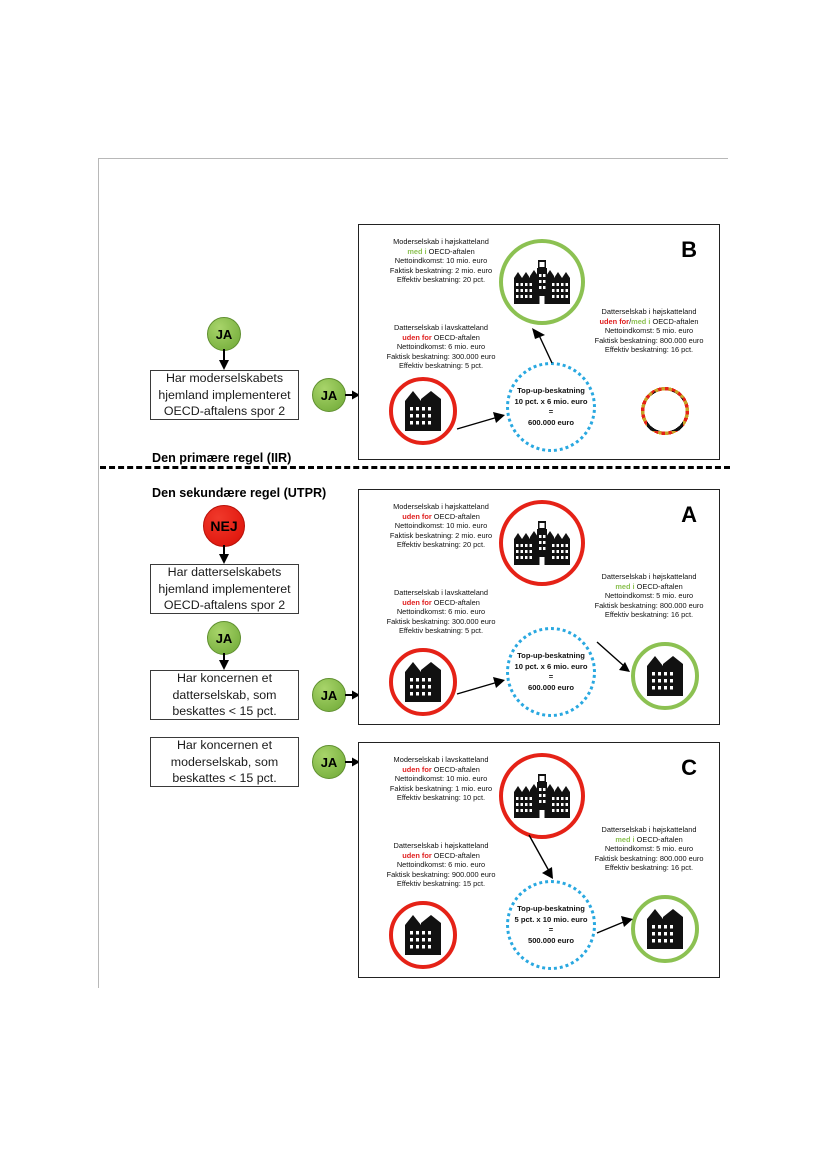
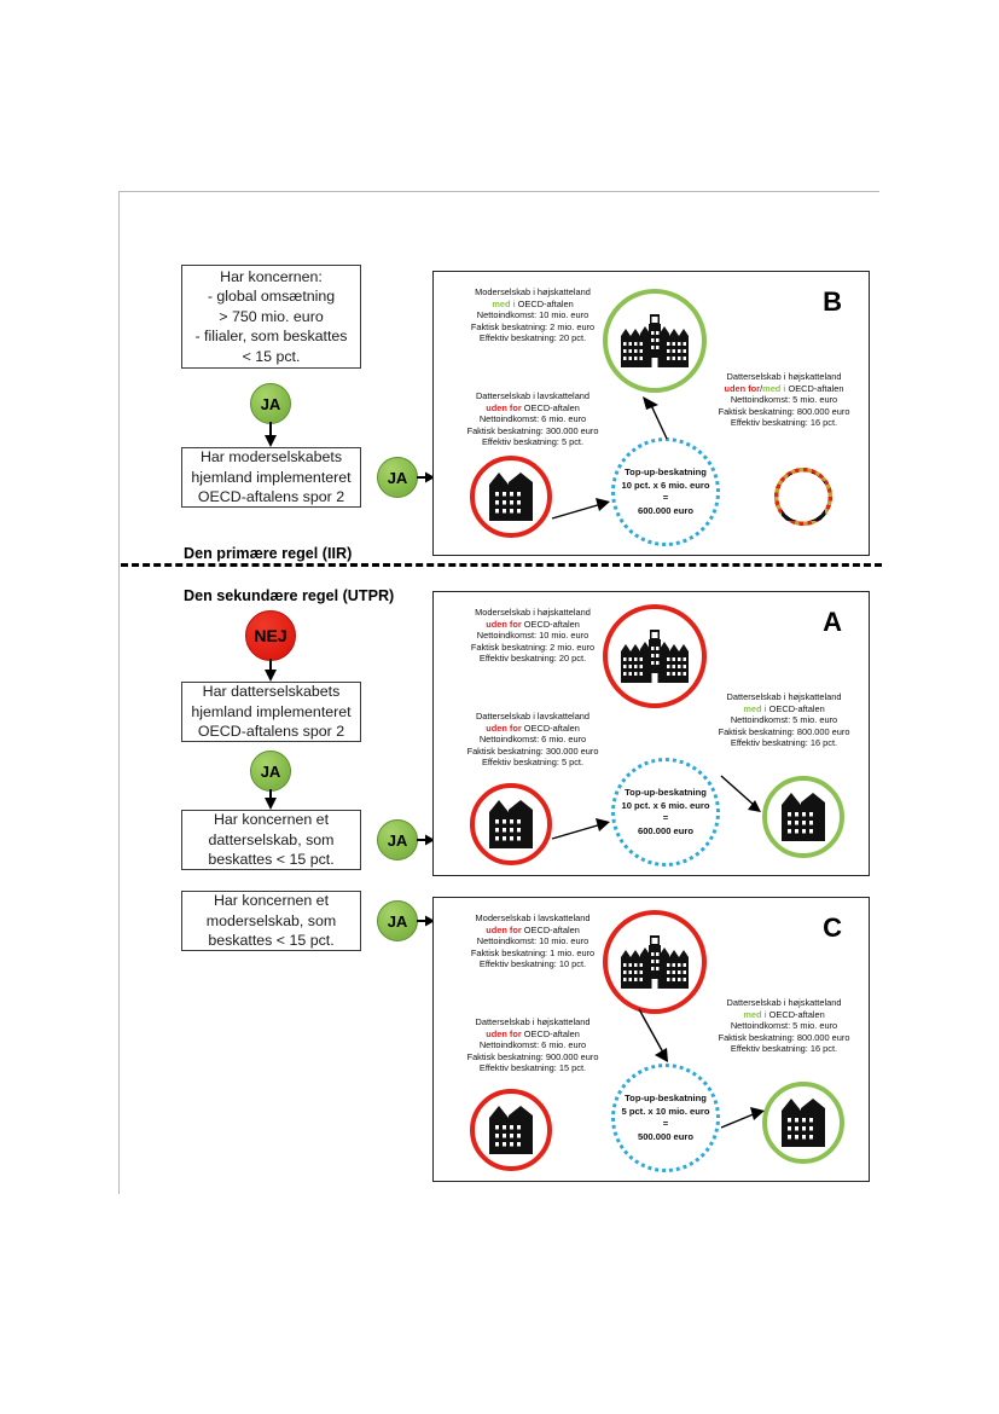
+ Har koncernen:
+ - global omsætning
+ > 750 mio. euro
+ - filialer, som beskattes
+ < 15 pct.
  JA
  Har moderselskabets
  hjemland implementeret
  OECD-aftalens spor 2
  JA
  Den primære regel (IIR)
  Den sekundære regel (UTPR)
  NEJ
  Har datterselskabets
  hjemland implementeret
  OECD-aftalens spor 2
  JA
  Har koncernen et
  datterselskab, som
  beskattes < 15 pct.
  JA
  Har koncernen et
  moderselskab, som
  beskattes < 15 pct.
  JA
  B
  Moderselskab i højskatteland
  med i OECD-aftalen
  Nettoindkomst: 10 mio. euro
  Faktisk beskatning: 2 mio. euro
  Effektiv beskatning: 20 pct.
  Datterselskab i lavskatteland
  uden for OECD-aftalen
  Nettoindkomst: 6 mio. euro
  Faktisk beskatning: 300.000 euro
  Effektiv beskatning: 5 pct.
  Datterselskab i højskatteland
  uden for/med i OECD-aftalen
  Nettoindkomst: 5 mio. euro
  Faktisk beskatning: 800.000 euro
  Effektiv beskatning: 16 pct.
  Top-up-beskatning
  10 pct. x 6 mio. euro
  =
  600.000 euro
  A
  Moderselskab i højskatteland
  uden for OECD-aftalen
  Nettoindkomst: 10 mio. euro
  Faktisk beskatning: 2 mio. euro
  Effektiv beskatning: 20 pct.
  Datterselskab i lavskatteland
  uden for OECD-aftalen
  Nettoindkomst: 6 mio. euro
  Faktisk beskatning: 300.000 euro
  Effektiv beskatning: 5 pct.
  Datterselskab i højskatteland
  med i OECD-aftalen
  Nettoindkomst: 5 mio. euro
  Faktisk beskatning: 800.000 euro
  Effektiv beskatning: 16 pct.
  Top-up-beskatning
  10 pct. x 6 mio. euro
  =
  600.000 euro
  C
  Moderselskab i lavskatteland
  uden for OECD-aftalen
  Nettoindkomst: 10 mio. euro
  Faktisk beskatning: 1 mio. euro
  Effektiv beskatning: 10 pct.
  Datterselskab i højskatteland
  uden for OECD-aftalen
  Nettoindkomst: 6 mio. euro
  Faktisk beskatning: 900.000 euro
  Effektiv beskatning: 15 pct.
  Datterselskab i højskatteland
  med i OECD-aftalen
  Nettoindkomst: 5 mio. euro
  Faktisk beskatning: 800.000 euro
  Effektiv beskatning: 16 pct.
  Top-up-beskatning
  5 pct. x 10 mio. euro
  =
  500.000 euro
